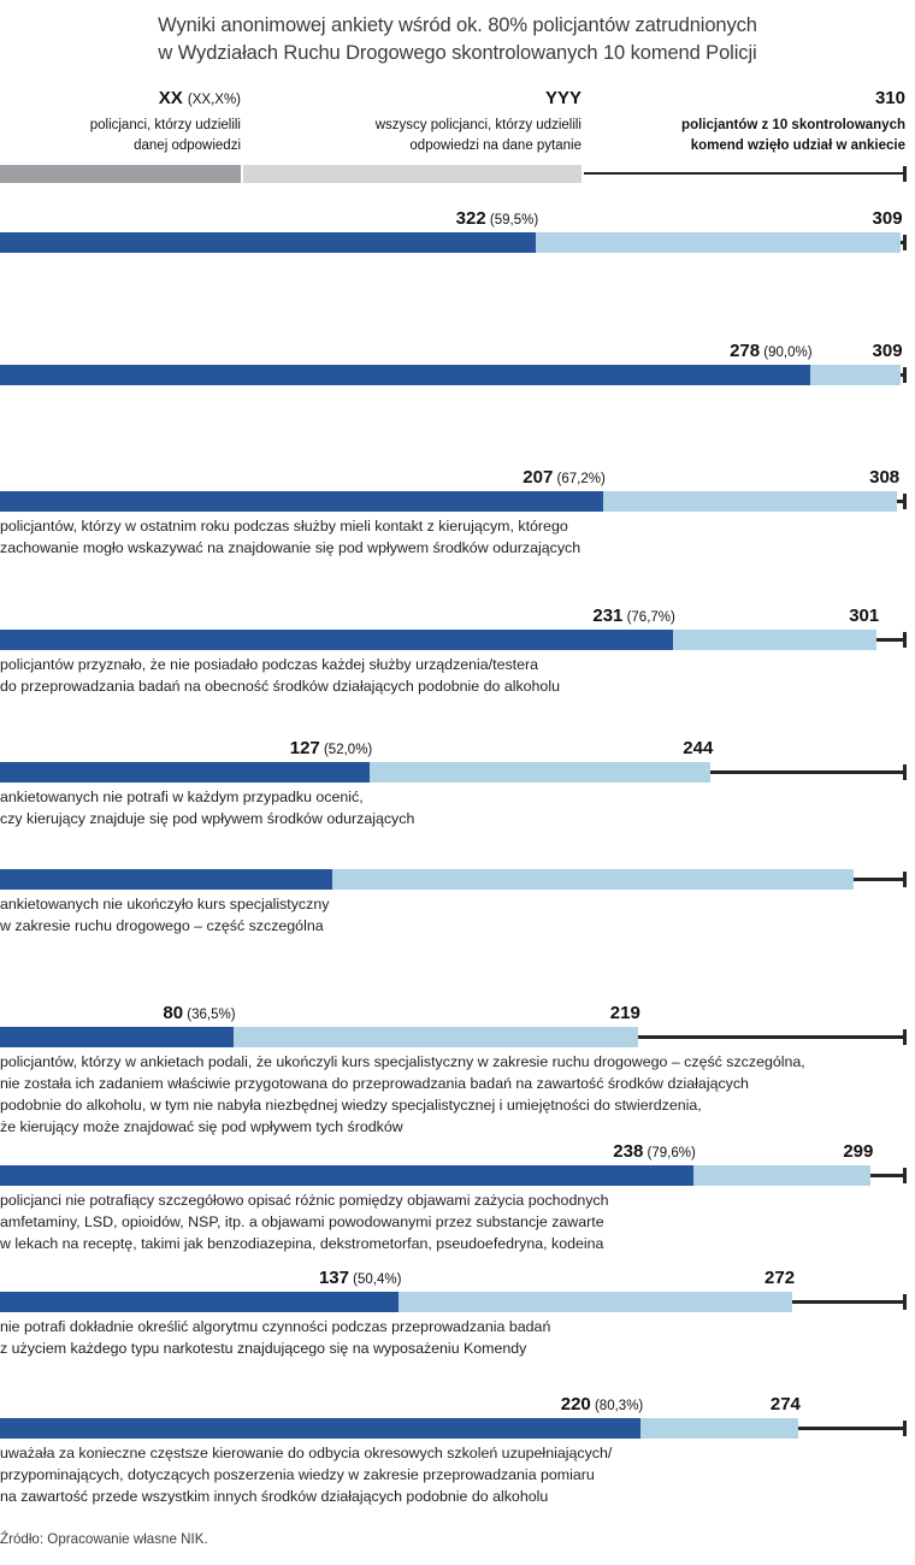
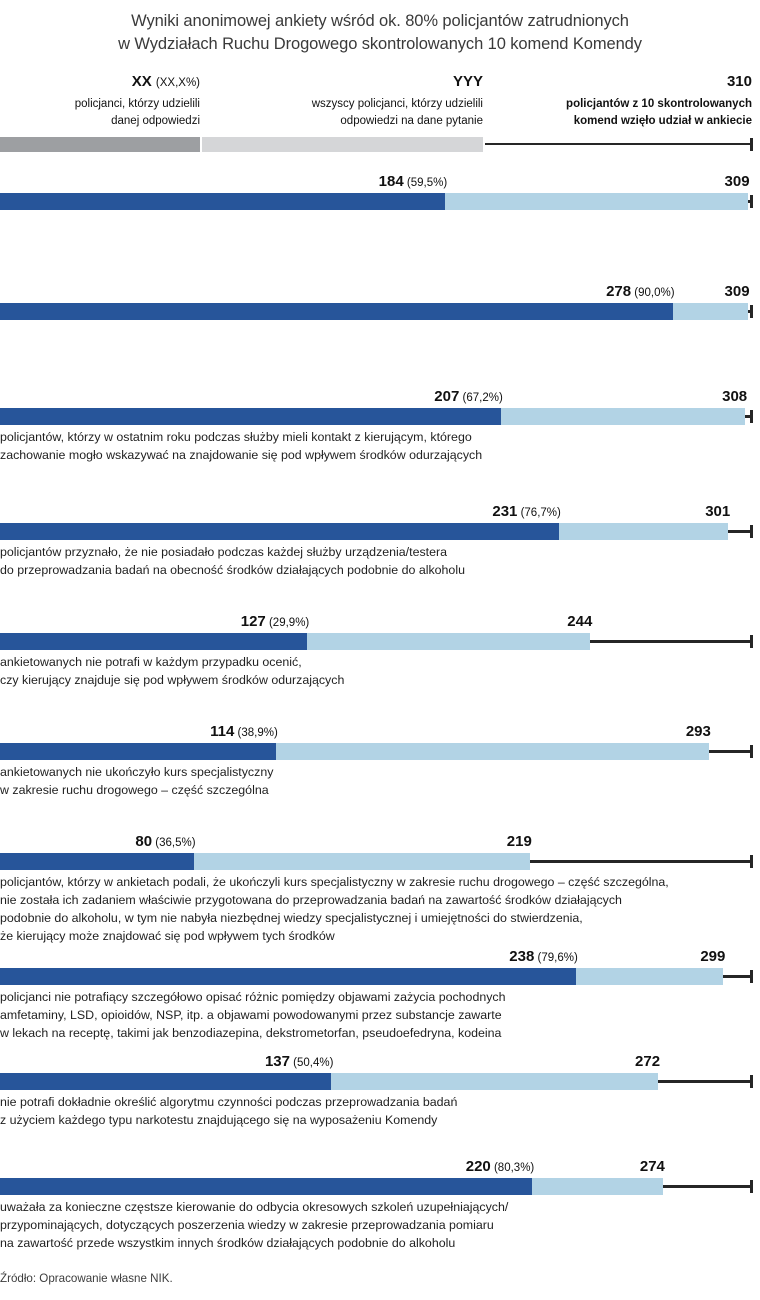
  Wyniki anonimowej ankiety wśród ok. 80% policjantów zatrudnionych
- w Wydziałach Ruchu Drogowego skontrolowanych 10 komend Policji
+ w Wydziałach Ruchu Drogowego skontrolowanych 10 komend Komendy
  XX (XX,X%)
  policjanci, którzy udzielili
  danej odpowiedzi
  YYY
  wszyscy policjanci, którzy udzielili
  odpowiedzi na dane pytanie
  310
  policjantów z 10 skontrolowanych
  komend wzięło udział w ankiecie
- 322 (59,5%)
+ 184 (59,5%)
  309
  278 (90,0%)
  309
  207 (67,2%)
  308
  policjantów, którzy w ostatnim roku podczas służby mieli kontakt z kierującym, którego
  zachowanie mogło wskazywać na znajdowanie się pod wpływem środków odurzających
  231 (76,7%)
  301
  policjantów przyznało, że nie posiadało podczas każdej służby urządzenia/testera
  do przeprowadzania badań na obecność środków działających podobnie do alkoholu
- 127 (52,0%)
+ 127 (29,9%)
  244
  ankietowanych nie potrafi w każdym przypadku ocenić,
  czy kierujący znajduje się pod wpływem środków odurzających
+ 114 (38,9%)
+ 293
  ankietowanych nie ukończyło kurs specjalistyczny
  w zakresie ruchu drogowego – część szczególna
  80 (36,5%)
  219
  policjantów, którzy w ankietach podali, że ukończyli kurs specjalistyczny w zakresie ruchu drogowego – część szczególna,
  nie została ich zadaniem właściwie przygotowana do przeprowadzania badań na zawartość środków działających
  podobnie do alkoholu, w tym nie nabyła niezbędnej wiedzy specjalistycznej i umiejętności do stwierdzenia,
  że kierujący może znajdować się pod wpływem tych środków
  238 (79,6%)
  299
  policjanci nie potrafiący szczegółowo opisać różnic pomiędzy objawami zażycia pochodnych
  amfetaminy, LSD, opioidów, NSP, itp. a objawami powodowanymi przez substancje zawarte
  w lekach na receptę, takimi jak benzodiazepina, dekstrometorfan, pseudoefedryna, kodeina
  137 (50,4%)
  272
  nie potrafi dokładnie określić algorytmu czynności podczas przeprowadzania badań
  z użyciem każdego typu narkotestu znajdującego się na wyposażeniu Komendy
  220 (80,3%)
  274
  uważała za konieczne częstsze kierowanie do odbycia okresowych szkoleń uzupełniających/
  przypominających, dotyczących poszerzenia wiedzy w zakresie przeprowadzania pomiaru
  na zawartość przede wszystkim innych środków działających podobnie do alkoholu
  Źródło: Opracowanie własne NIK.
